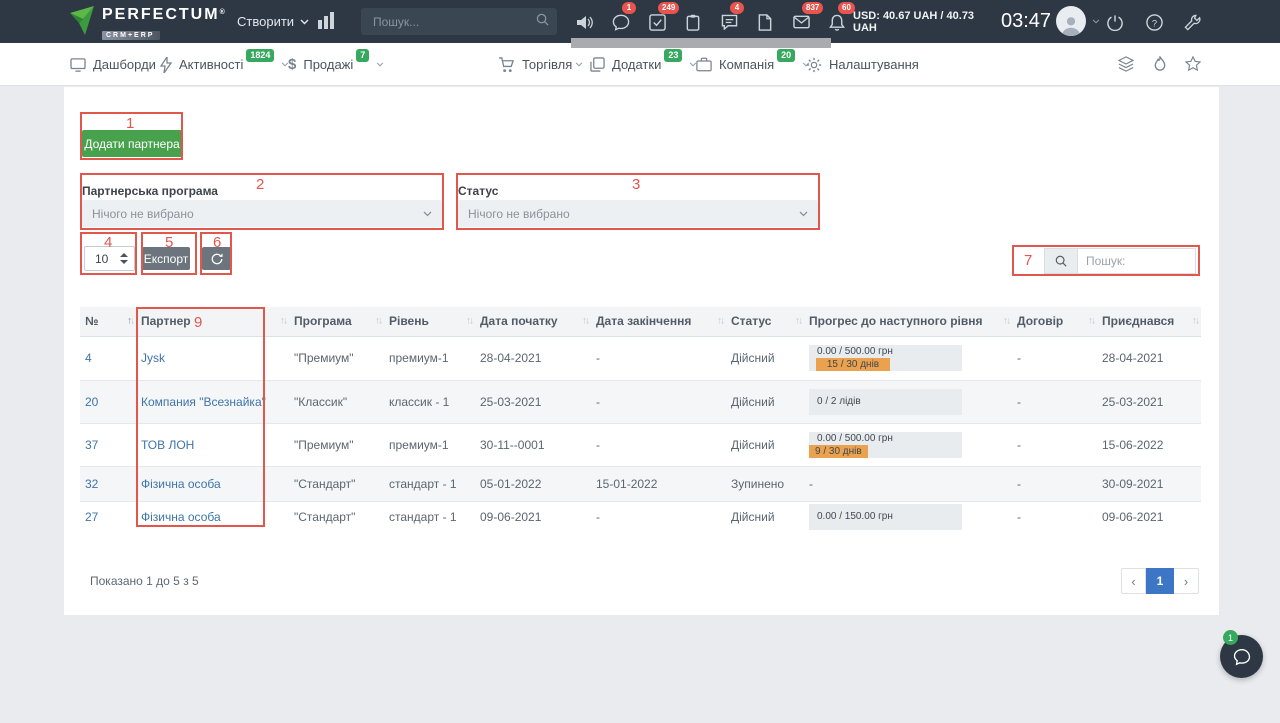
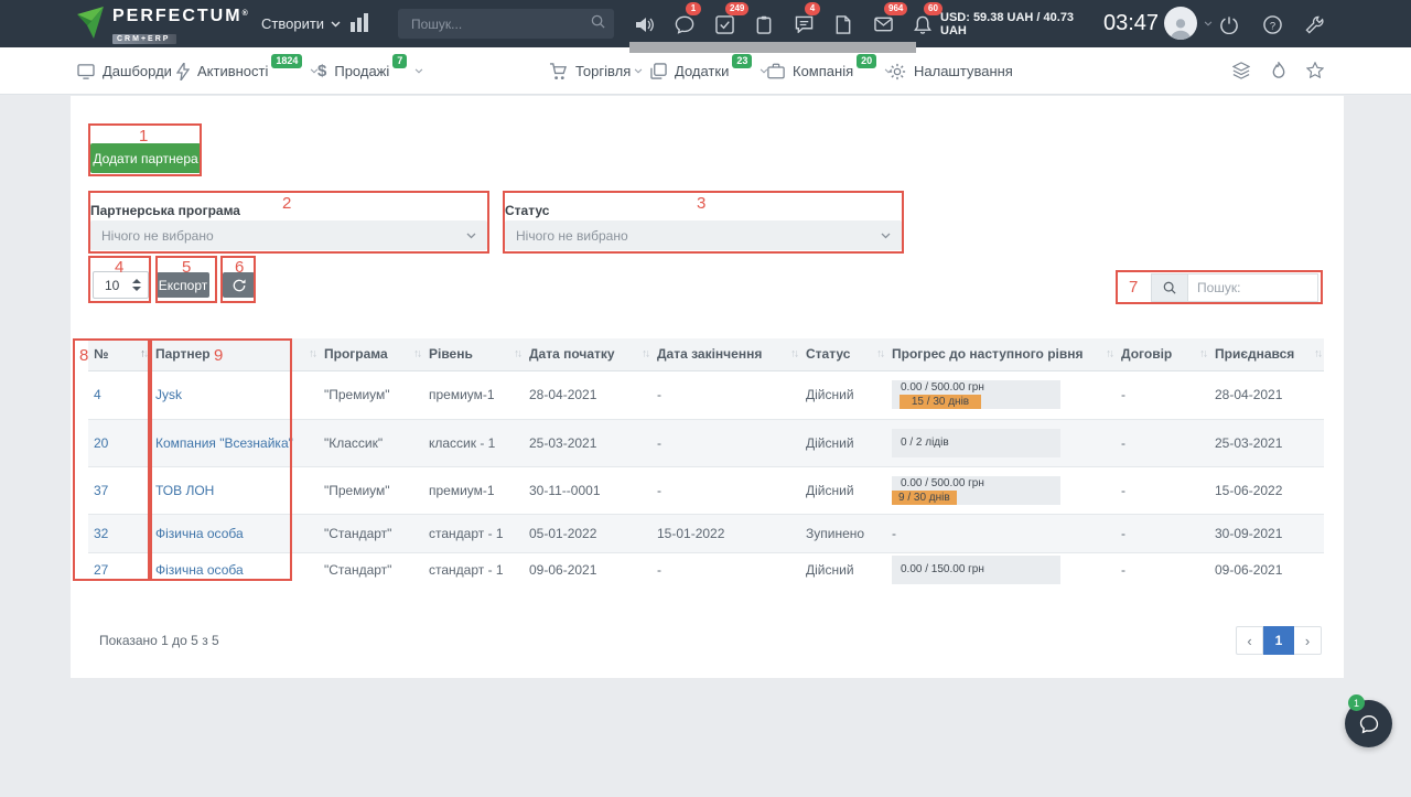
  PERFECTUM
  Створити
  Пошук...
  1
  249
  4
- 837
+ 964
  60
- USD: 40.67 UAH / 40.73 UAH
+ USD: 59.38 UAH / 40.73 UAH
  03:47
  ?
  Дашборди
  Активності
  1824
  $
  Продажі
  7
  Торгівля
  Додатки
  23
  Компанія
  20
  Налаштування
  Додати партнера
  Партнерська програма
  Нічого не вибрано
  Статус
  Нічого не вибрано
  10
  Експорт
  Пошук:
  № ↑↓	Партнер ↑↓	Програма ↑↓	Рівень ↑↓	Дата початку ↑↓	Дата закінчення ↑↓	Статус ↑↓	Прогрес до наступного рівня ↑↓	Договір ↑↓	Приєднався ↑↓
  4	Jysk	"Премиум"	премиум-1	28-04-2021	-	Дійсний	0.00 / 500.00 грн 15 / 30 днів	-	28-04-2021
  20	Компания "Всезнайка"	"Классик"	классик - 1	25-03-2021	-	Дійсний	0 / 2 лідів	-	25-03-2021
  37	ТОВ ЛОН	"Премиум"	премиум-1	30-11--0001	-	Дійсний	0.00 / 500.00 грн 9 / 30 днів	-	15-06-2022
  32	Фізична особа	"Стандарт"	стандарт - 1	05-01-2022	15-01-2022	Зупинено	-	-	30-09-2021
  27	Фізична особа	"Стандарт"	стандарт - 1	09-06-2021	-	Дійсний	0.00 / 150.00 грн	-	09-06-2021
  Показано 1 до 5 з 5
  ‹
  1
  ›
  1
  2
  3
  4
  5
  6
  7
+ 8
  9
  1
